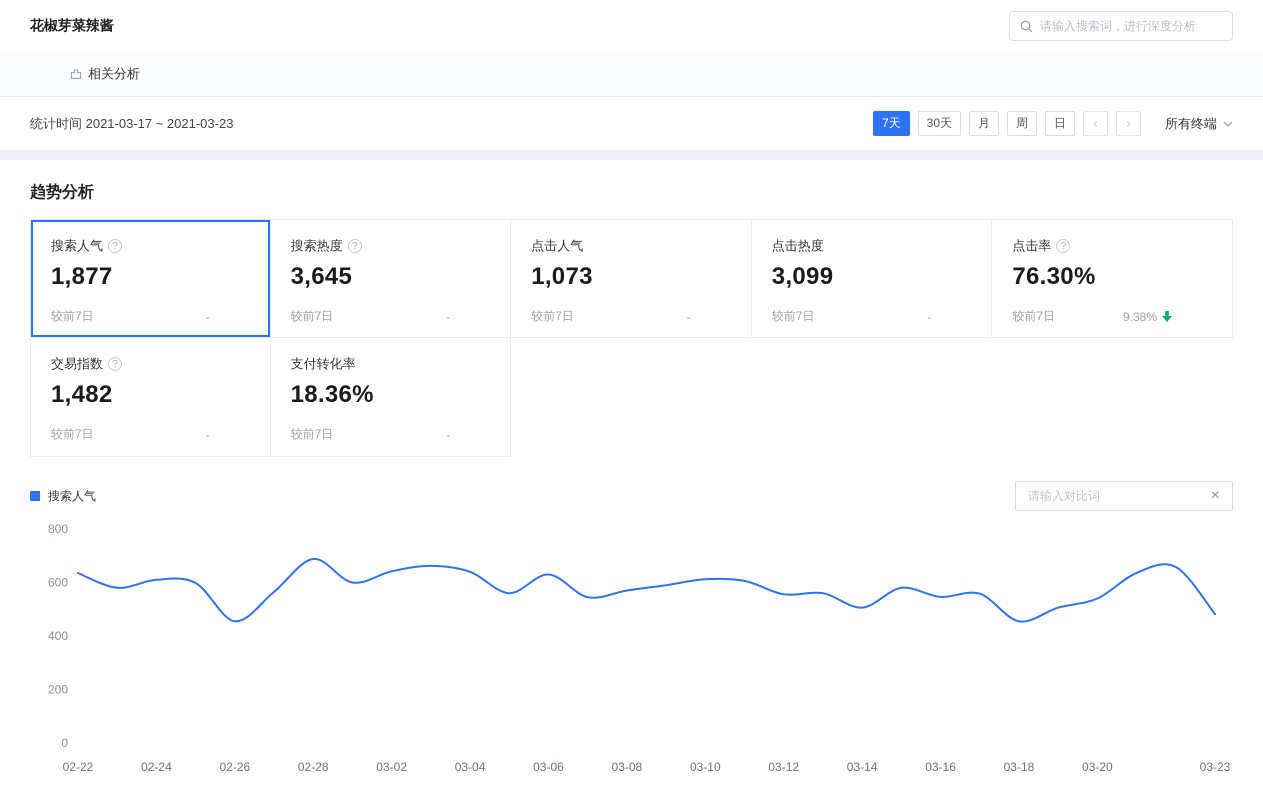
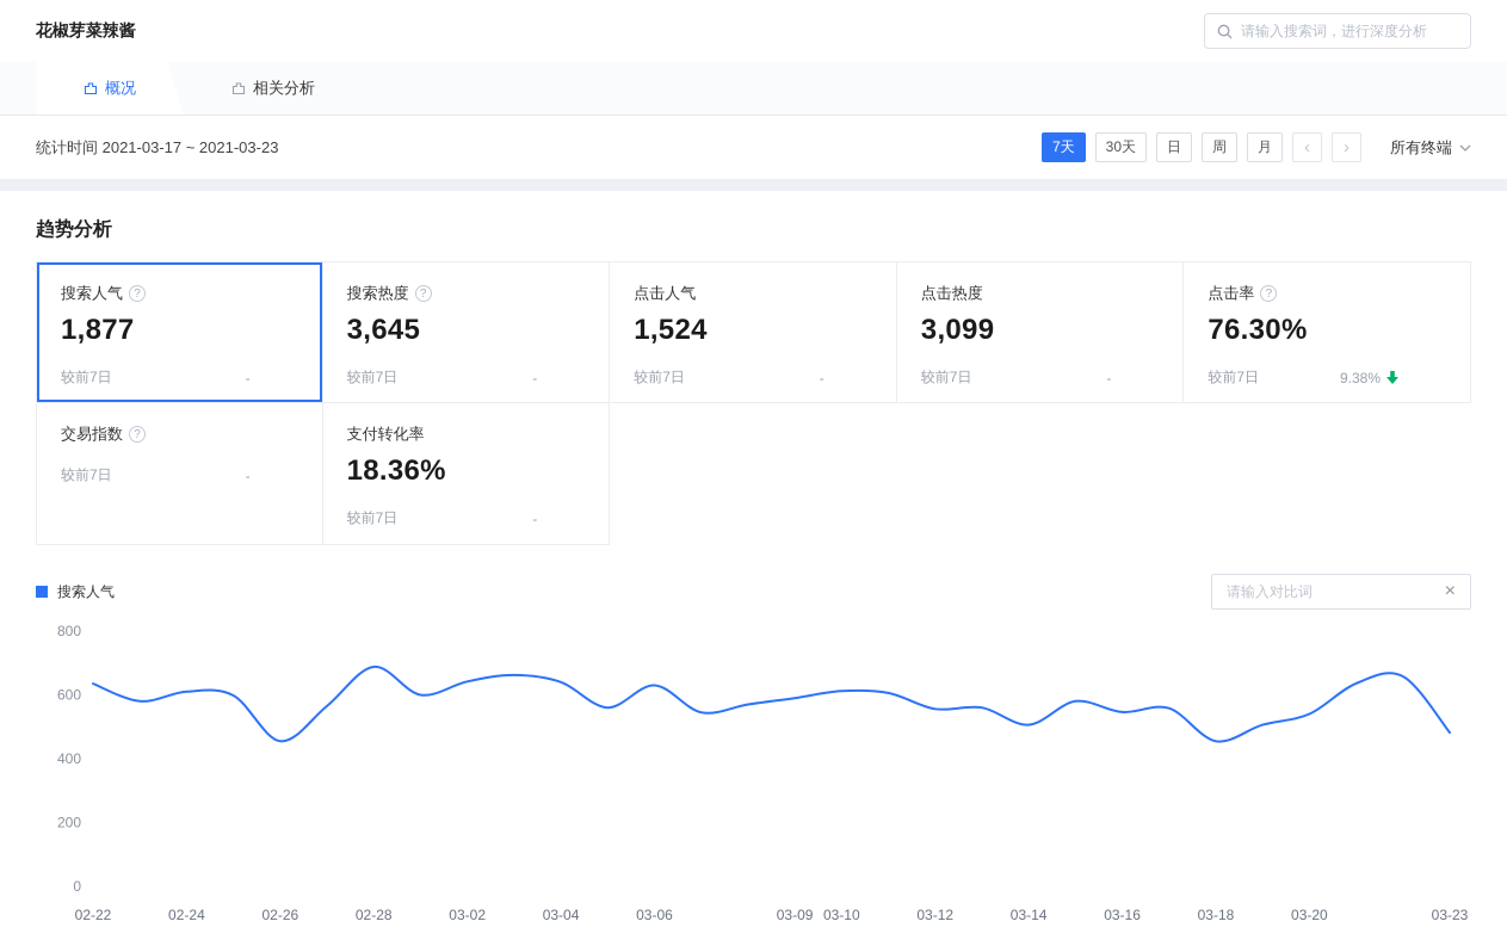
  花椒芽菜辣酱
  请输入搜索词，进行深度分析
+ 概况
  相关分析
  统计时间 2021-03-17 ~ 2021-03-23
  7天
  30天
- 月
+ 日
  周
- 日
+ 月
  ‹
  ›
  所有终端
  趋势分析
  搜索人气
  ?
  1,877
  较前7日
  -
  搜索热度
  ?
  3,645
  较前7日
  -
  点击人气
- 1,073
+ 1,524
  较前7日
  -
  点击热度
  3,099
  较前7日
  -
  点击率
  ?
  76.30%
  较前7日
  9.38%
  交易指数
  ?
- 1,482
  较前7日
  -
  支付转化率
  18.36%
  较前7日
  -
  搜索人气
  请输入对比词
  ×
  0
  200
  400
  600
  800
  02-22
  02-24
  02-26
  02-28
  03-02
  03-04
  03-06
- 03-08
+ 03-09
  03-10
  03-12
  03-14
  03-16
  03-18
  03-20
  03-23
